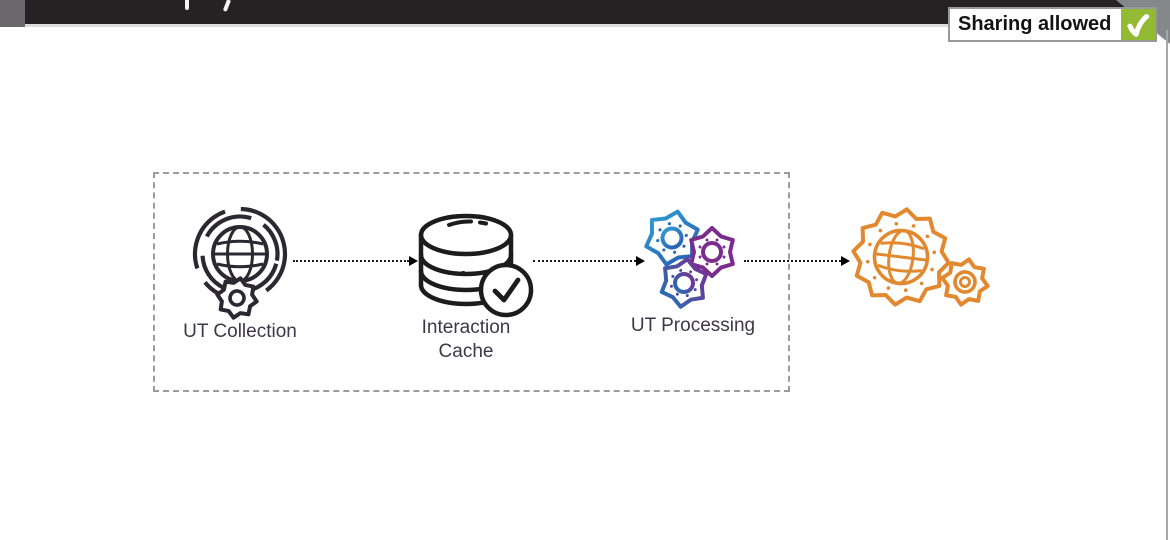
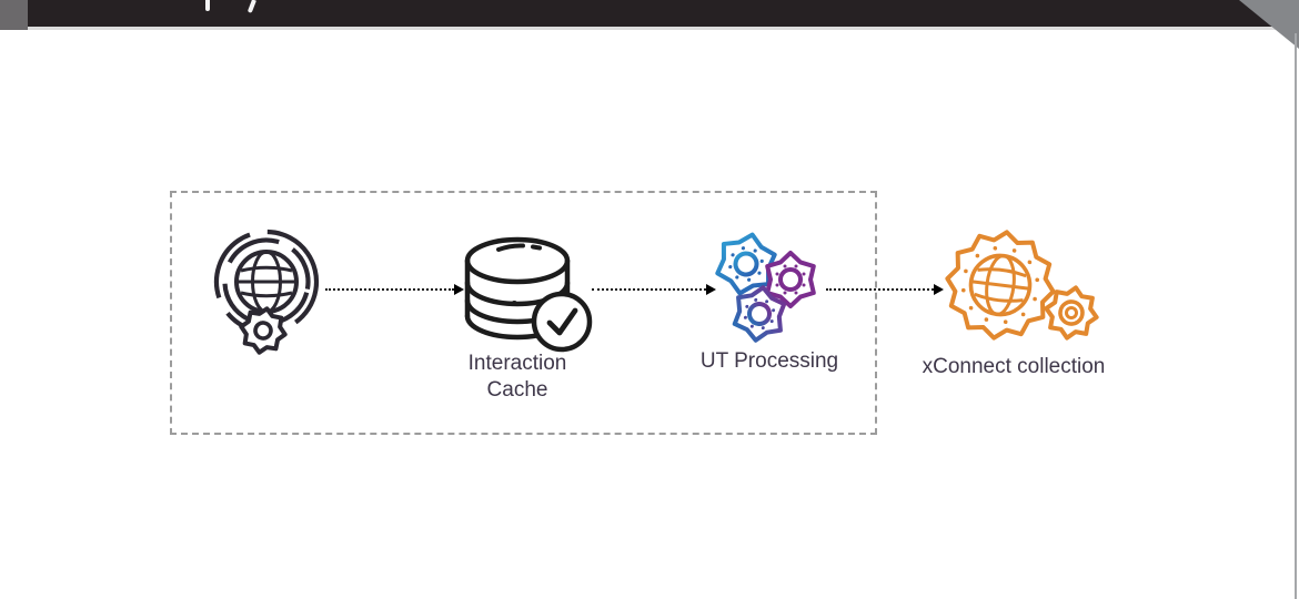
- Sharing allowed
- UT Collection
  Interaction Cache
  UT Processing
+ xConnect collection
